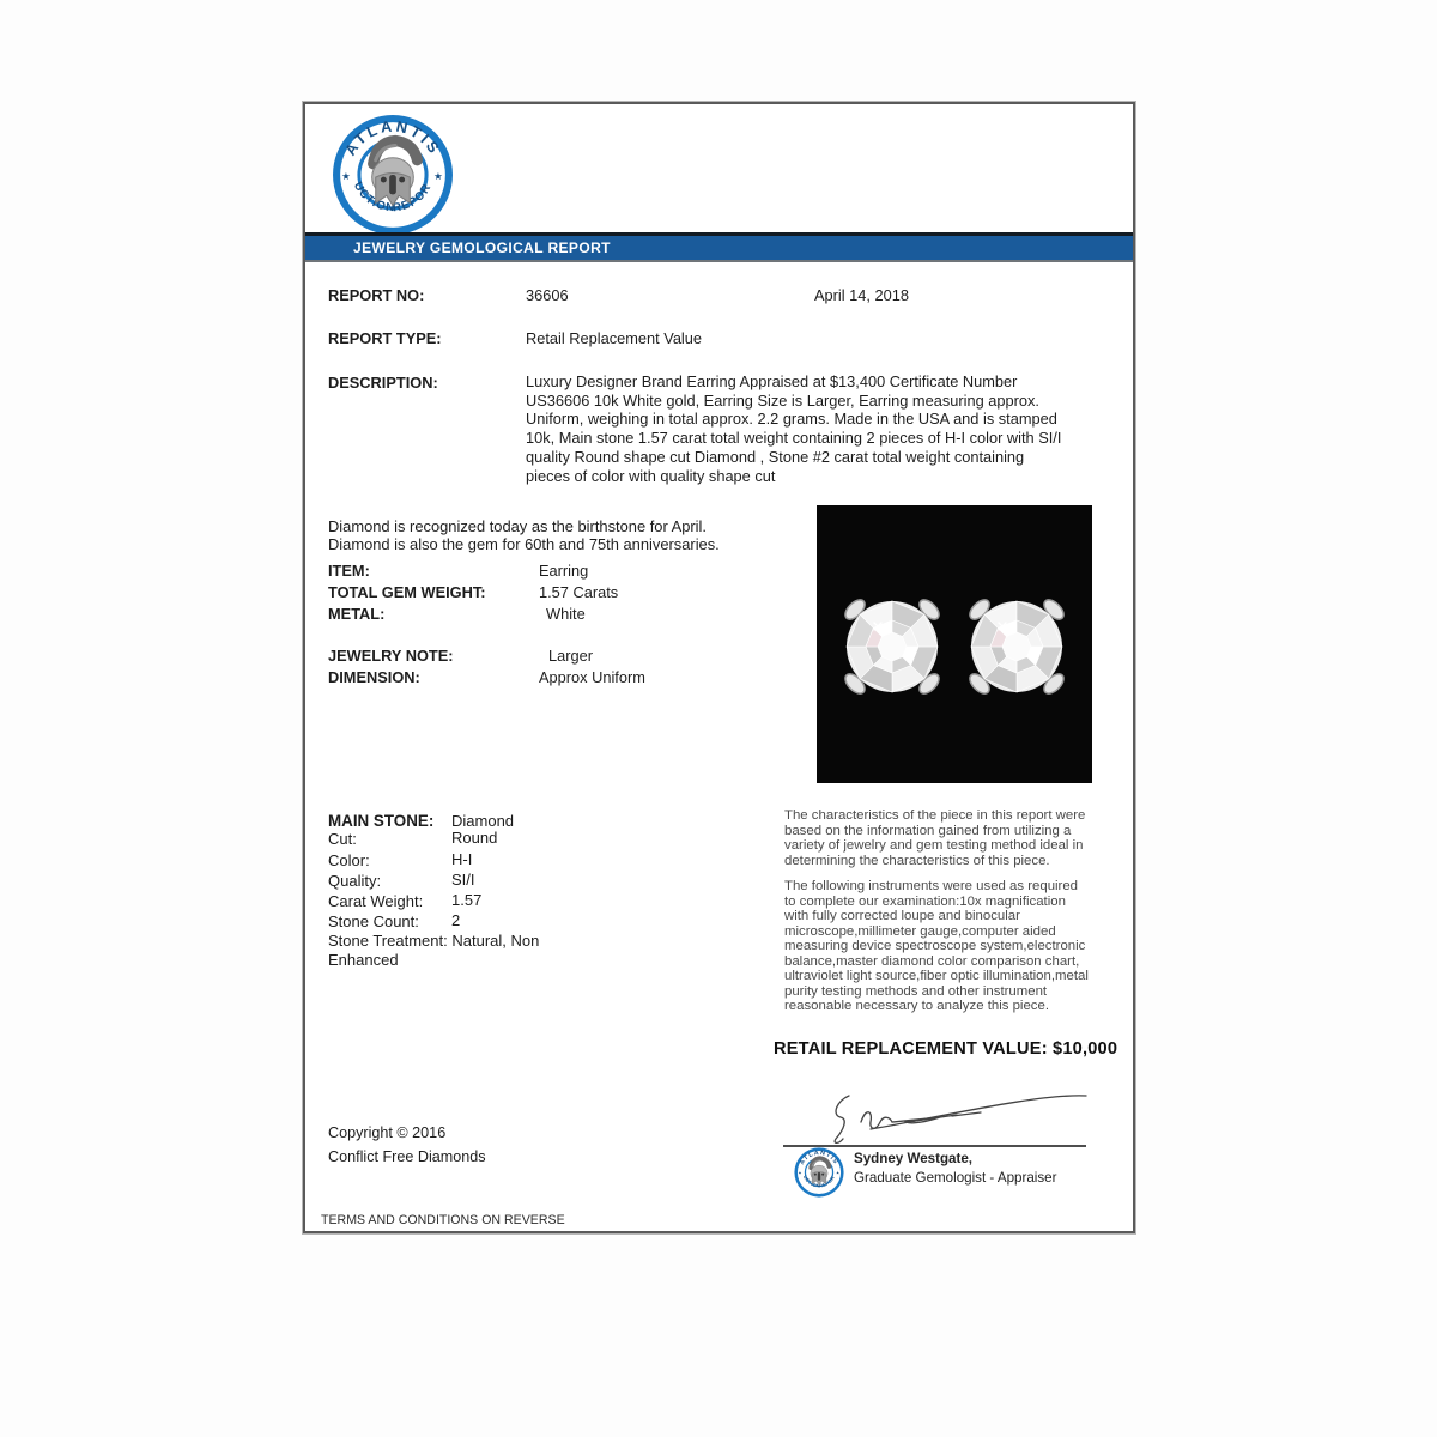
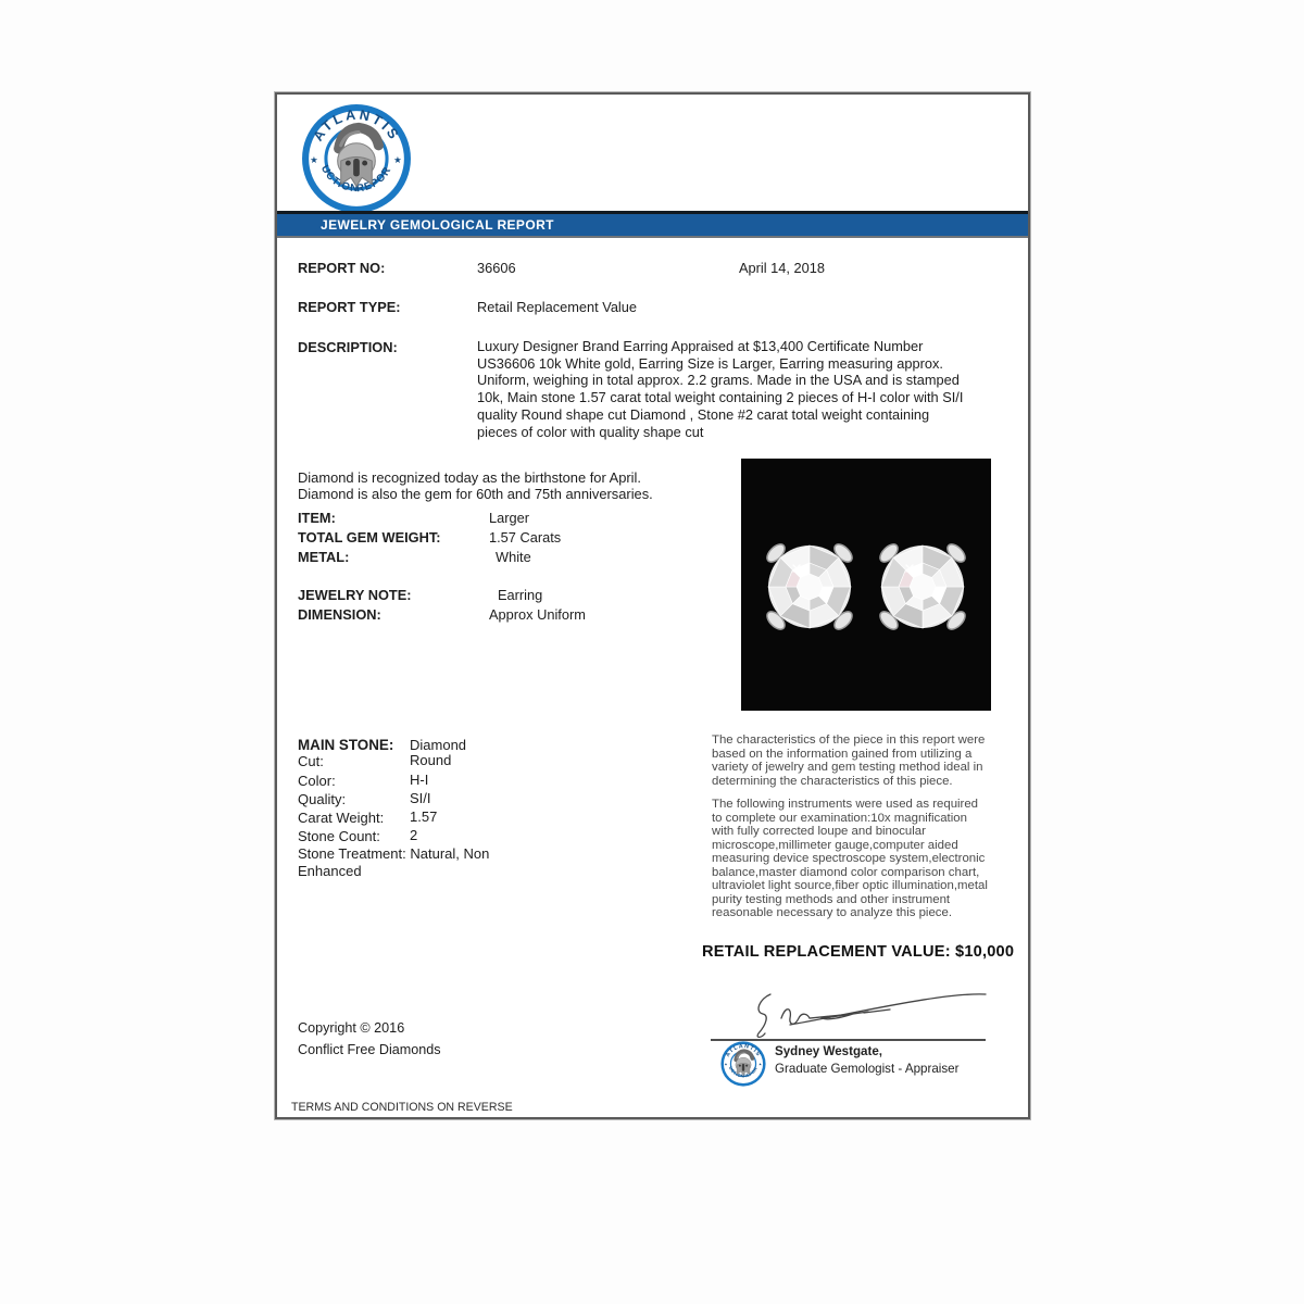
  JEWELRY GEMOLOGICAL REPORT
  REPORT NO:
  36606
  April 14, 2018
  REPORT TYPE:
  Retail Replacement Value
  DESCRIPTION:
  Luxury Designer Brand Earring Appraised at $13,400 Certificate Number US36606 10k White gold, Earring Size is Larger, Earring measuring approx. Uniform, weighing in total approx. 2.2 grams. Made in the USA and is stamped 10k, Main stone 1.57 carat total weight containing 2 pieces of H-I color with SI/I quality Round shape cut Diamond , Stone #2 carat total weight containing pieces of color with quality shape cut
  Diamond is recognized today as the birthstone for April.
  Diamond is also the gem for 60th and 75th anniversaries.
  ITEM:
- Earring
+ Larger
  TOTAL GEM WEIGHT:
  1.57 Carats
  METAL:
  White
  JEWELRY NOTE:
- Larger
+ Earring
  DIMENSION:
  Approx Uniform
  MAIN STONE:
  Diamond
  Cut:
  Round
  Color:
  H-I
  Quality:
  SI/I
  Carat Weight:
  1.57
  Stone Count:
  2
  Stone Treatment: Natural, Non Enhanced
  The characteristics of the piece in this report were based on the information gained from utilizing a variety of jewelry and gem testing method ideal in determining the characteristics of this piece.
  The following instruments were used as required to complete our examination:10x magnification with fully corrected loupe and binocular microscope,millimeter gauge,computer aided measuring device spectroscope system,electronic balance,master diamond color comparison chart, ultraviolet light source,fiber optic illumination,metal purity testing methods and other instrument reasonable necessary to analyze this piece.
  RETAIL REPLACEMENT VALUE: $10,000
  Sydney Westgate,
  Graduate Gemologist - Appraiser
  Copyright © 2016
  Conflict Free Diamonds
  TERMS AND CONDITIONS ON REVERSE
